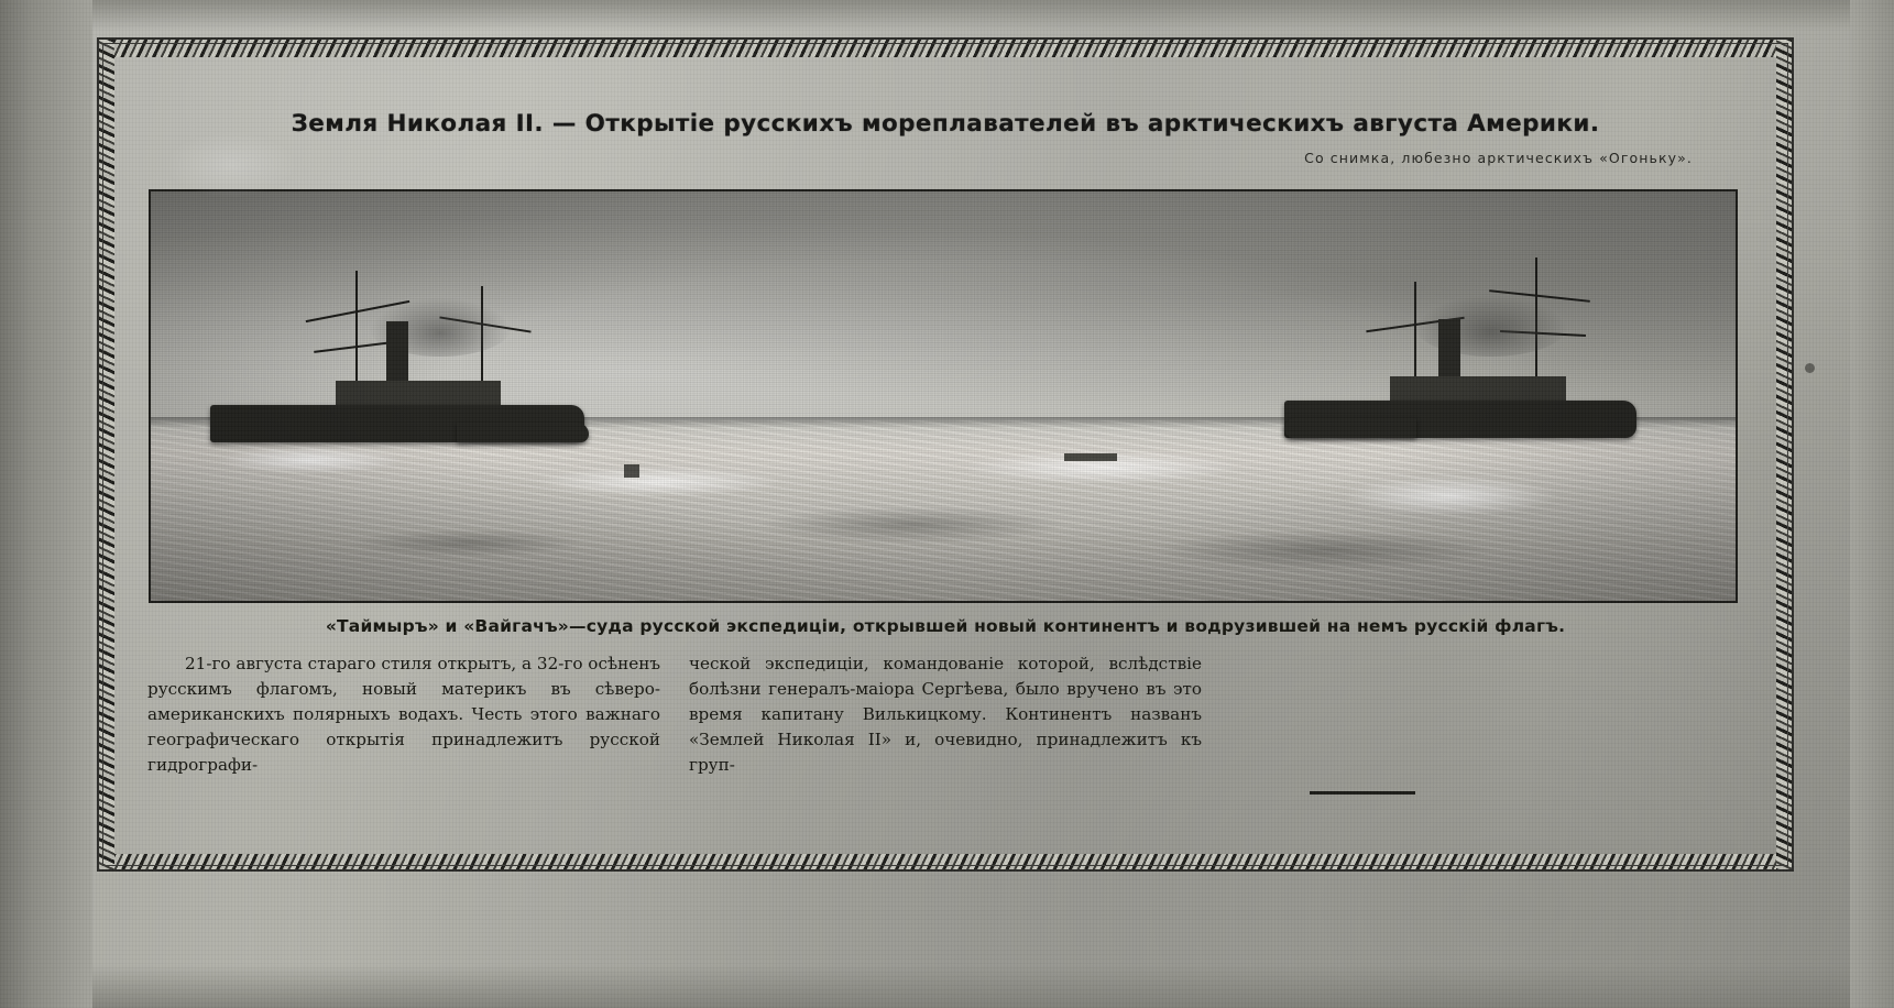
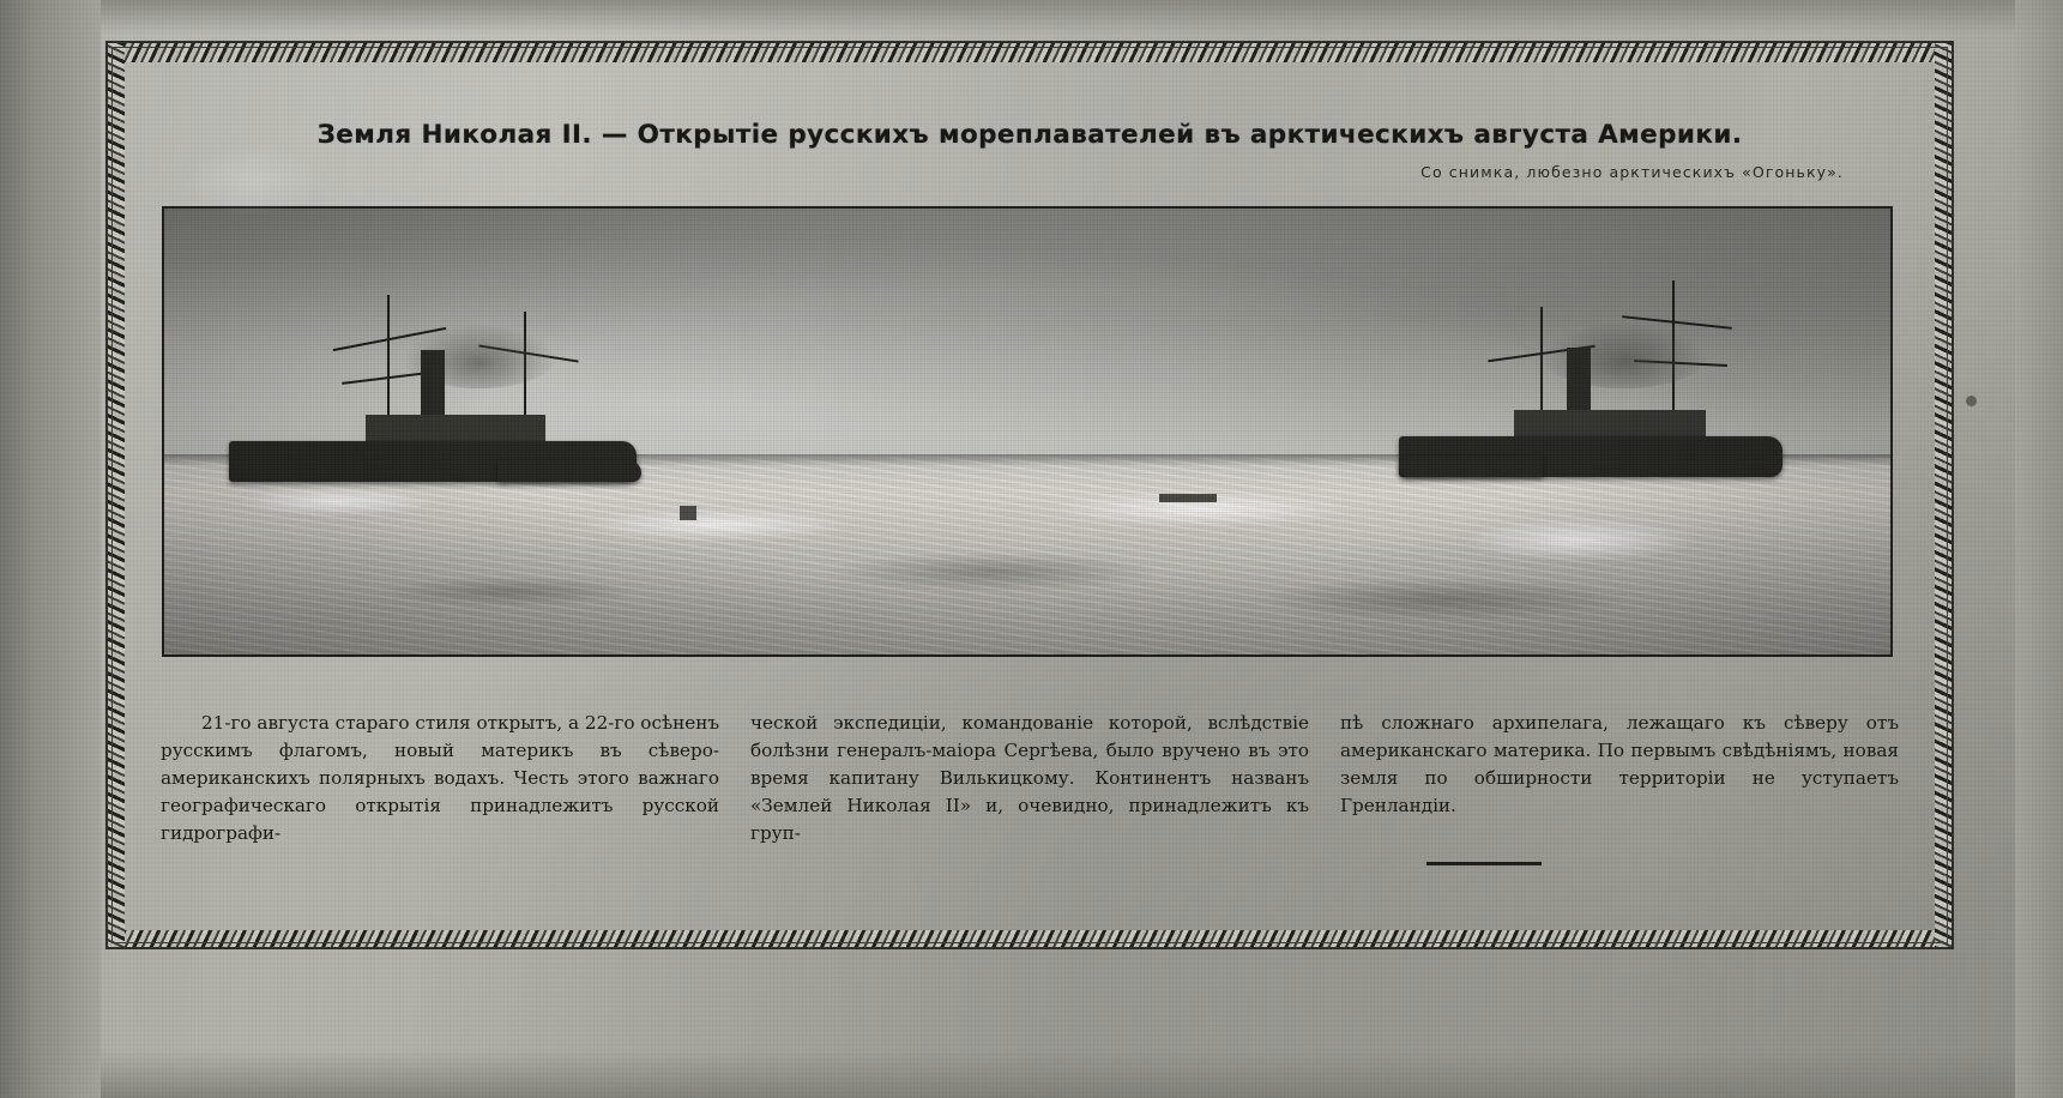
  Земля Николая II. — Открытіе русскихъ мореплавателей въ арктическихъ августа Америки.
  Со снимка, любезно арктическихъ «Огоньку».
- «Таймыръ» и «Вайгачъ»—суда русской экспедиціи, открывшей новый континентъ и водрузившей на немъ русскій флагъ.
- 21-го августа стараго стиля открытъ, а 32-го осѣненъ русскимъ флагомъ, новый материкъ въ сѣверо-американскихъ полярныхъ водахъ. Честь этого важнаго географическаго открытія принадлежитъ русской гидрографи-
+ 21-го августа стараго стиля открытъ, а 22-го осѣненъ русскимъ флагомъ, новый материкъ въ сѣверо-американскихъ полярныхъ водахъ. Честь этого важнаго географическаго открытія принадлежитъ русской гидрографи-
  ческой экспедиціи, командованіе которой, вслѣдствіе болѣзни генералъ-маіора Сергѣева, было вручено въ это время капитану Вилькицкому. Континентъ названъ «Землей Николая II» и, очевидно, принадлежитъ къ груп-
+ пѣ сложнаго архипелага, лежащаго къ сѣверу отъ американскаго материка. По первымъ свѣдѣніямъ, новая земля по обширности территоріи не уступаетъ Гренландіи.
